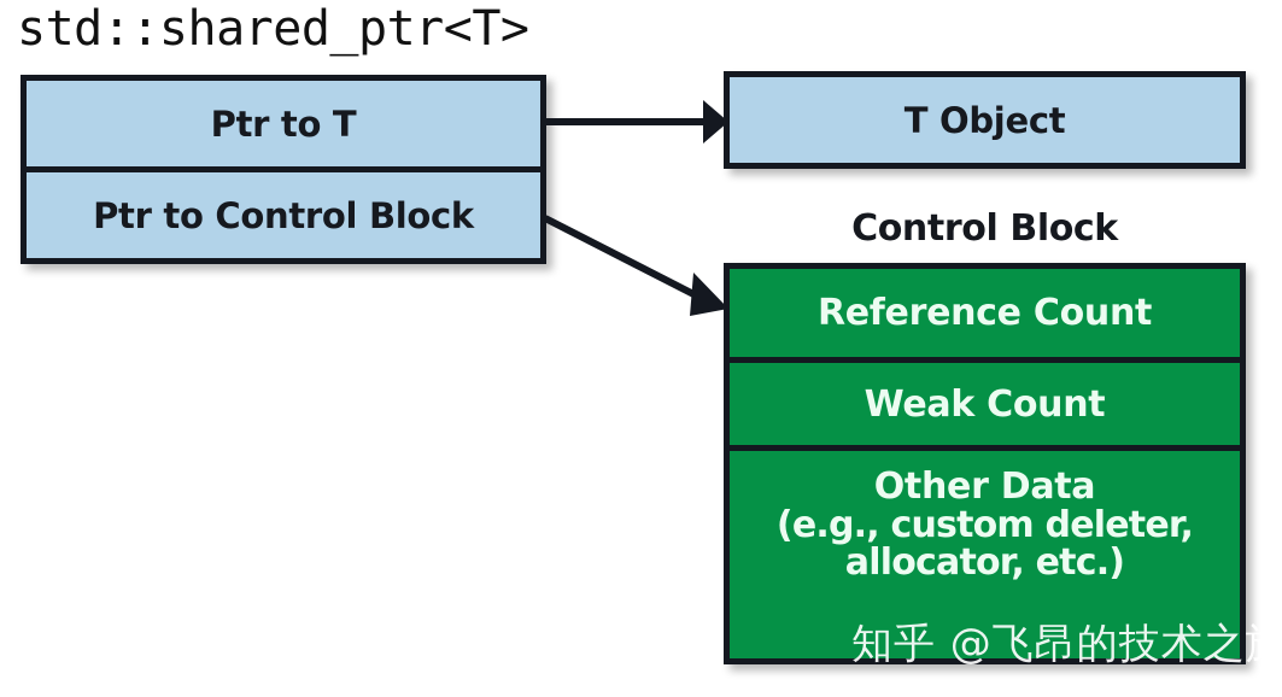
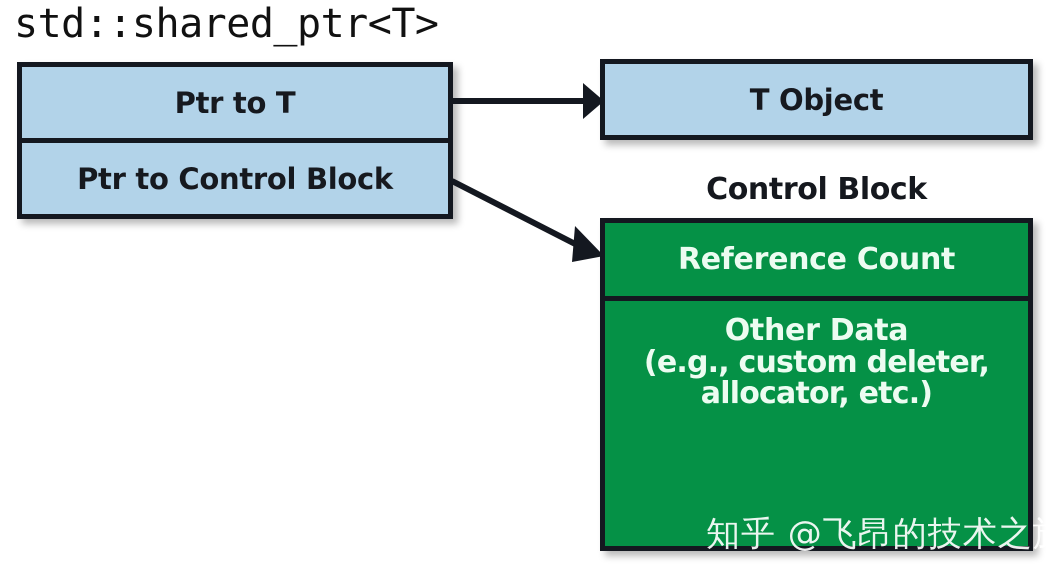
  std::shared_ptr<T>
  Ptr to T
  Ptr to Control Block
  T Object
  Control Block
  Reference Count
- Weak Count
  Other Data
  (e.g., custom deleter,
  allocator, etc.)
  知乎 @飞昂的技术之旅
